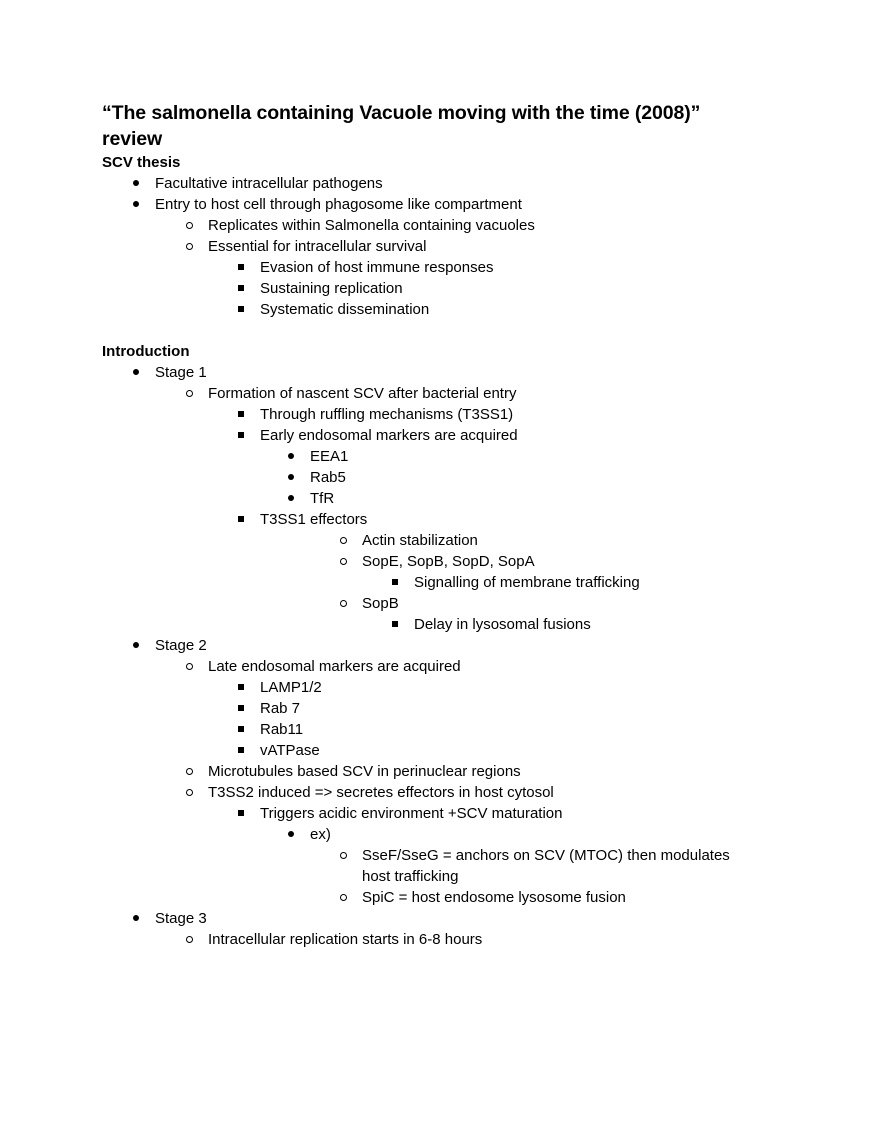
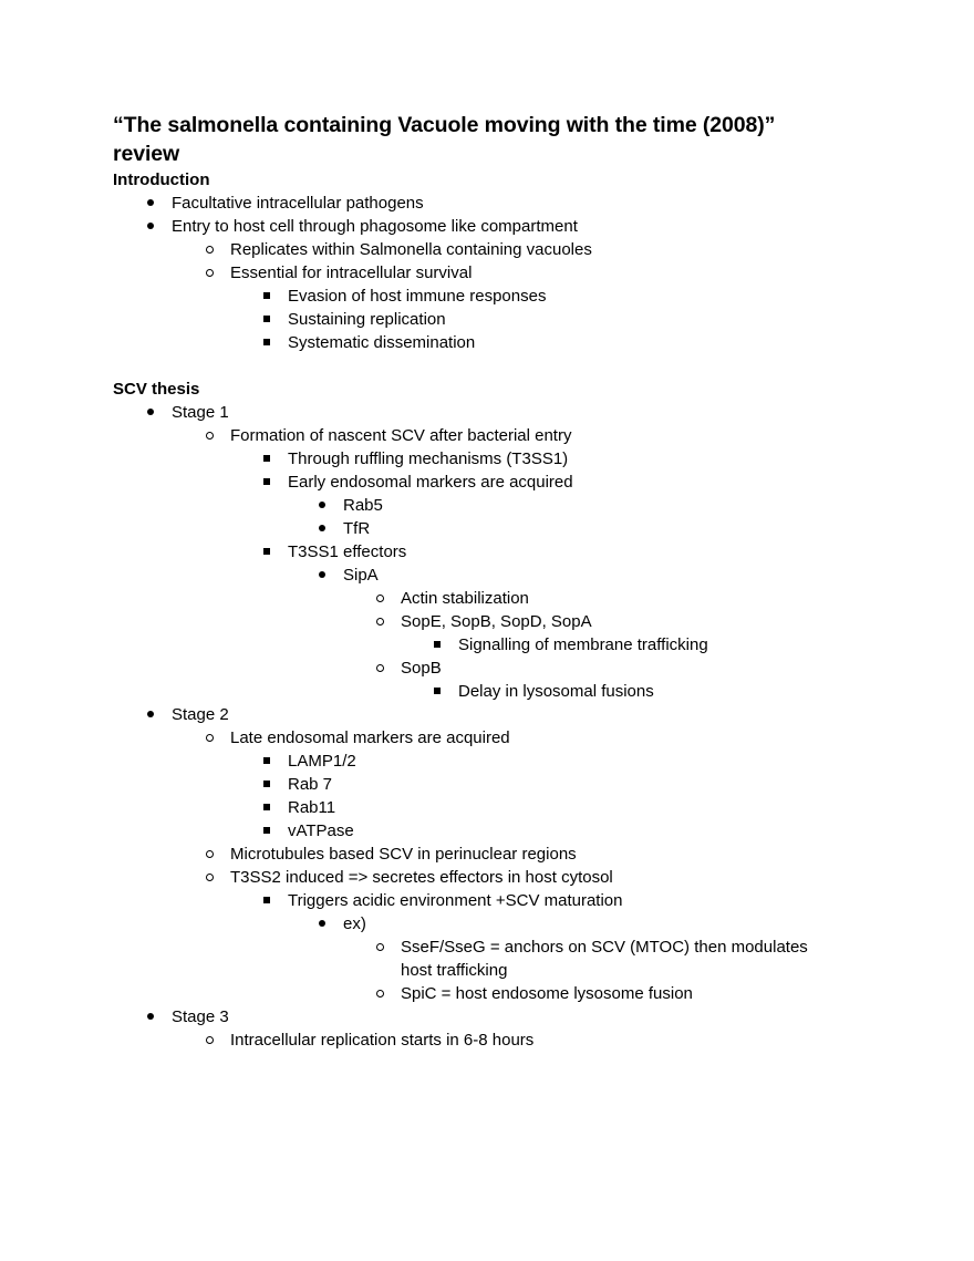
  “The salmonella containing Vacuole moving with the time (2008)” review
- SCV thesis
+ Introduction
  Facultative intracellular pathogens
  Entry to host cell through phagosome like compartment
  Replicates within Salmonella containing vacuoles
  Essential for intracellular survival
  Evasion of host immune responses
  Sustaining replication
  Systematic dissemination
- Introduction
+ SCV thesis
  Stage 1
  Formation of nascent SCV after bacterial entry
  Through ruffling mechanisms (T3SS1)
  Early endosomal markers are acquired
- EEA1
  Rab5
  TfR
  T3SS1 effectors
+ SipA
  Actin stabilization
  SopE, SopB, SopD, SopA
  Signalling of membrane trafficking
  SopB
  Delay in lysosomal fusions
  Stage 2
  Late endosomal markers are acquired
  LAMP1/2
  Rab 7
  Rab11
  vATPase
  Microtubules based SCV in perinuclear regions
  T3SS2 induced => secretes effectors in host cytosol
  Triggers acidic environment +SCV maturation
  ex)
  SseF/SseG = anchors on SCV (MTOC) then modulates host trafficking
  SpiC = host endosome lysosome fusion
  Stage 3
  Intracellular replication starts in 6-8 hours
